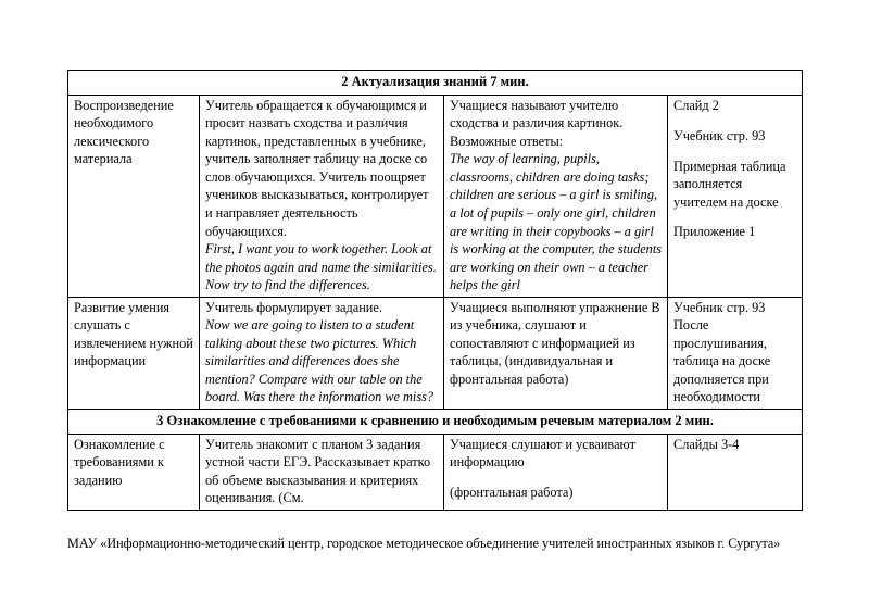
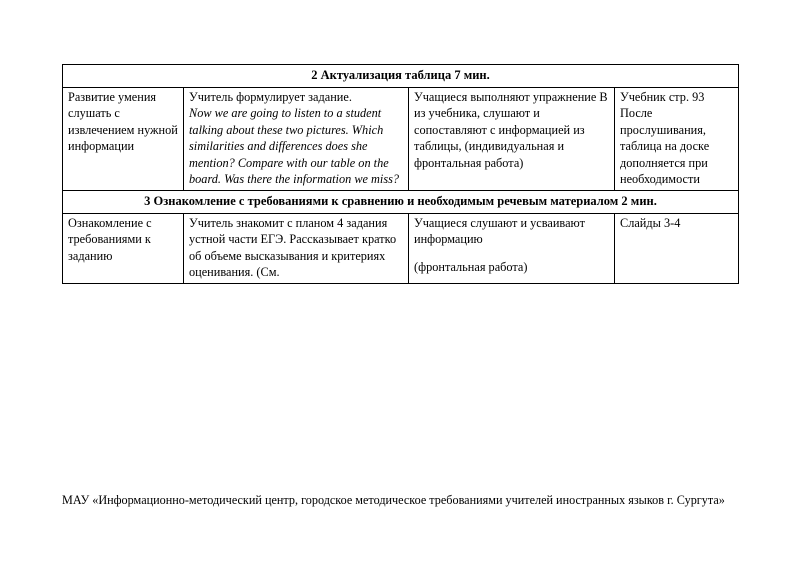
- 2 Актуализация знаний 7 мин.
+ 2 Актуализация таблица 7 мин.
- Воспроизведение необходимого лексического материала	Учитель обращается к обучающимся и просит назвать сходства и различия картинок, представленных в учебнике, учитель заполняет таблицу на доске со слов обучающихся. Учитель поощряет учеников высказываться, контролирует и направляет деятельность обучающихся. First, I want you to work together. Look at the photos again and name the similarities. Now try to find the differences.	Учащиеся называют учителю сходства и различия картинок. Возможные ответы: The way of learning, pupils, classrooms, children are doing tasks; children are serious – a girl is smiling, a lot of pupils – only one girl, children are writing in their copybooks – a girl is working at the computer, the students are working on their own – a teacher helps the girl	Слайд 2 Учебник стр. 93 Примерная таблица заполняется учителем на доске Приложение 1
  Развитие умения слушать с извлечением нужной информации	Учитель формулирует задание. Now we are going to listen to a student talking about these two pictures. Which similarities and differences does she mention? Compare with our table on the board. Was there the information we miss?	Учащиеся выполняют упражнение В из учебника, слушают и сопоставляют с информацией из таблицы, (индивидуальная и фронтальная работа)	Учебник стр. 93 После прослушивания, таблица на доске дополняется при необходимости
  3 Ознакомление с требованиями к сравнению и необходимым речевым материалом 2 мин.
- Ознакомление с требованиями к заданию	Учитель знакомит с планом 3 задания устной части ЕГЭ. Рассказывает кратко об объеме высказывания и критериях оценивания. (См.	Учащиеся слушают и усваивают информацию (фронтальная работа)	Слайды 3-4
+ Ознакомление с требованиями к заданию	Учитель знакомит с планом 4 задания устной части ЕГЭ. Рассказывает кратко об объеме высказывания и критериях оценивания. (См.	Учащиеся слушают и усваивают информацию (фронтальная работа)	Слайды 3-4
- МАУ «Информационно-методический центр, городское методическое объединение учителей иностранных языков г. Сургута»
+ МАУ «Информационно-методический центр, городское методическое требованиями учителей иностранных языков г. Сургута»
